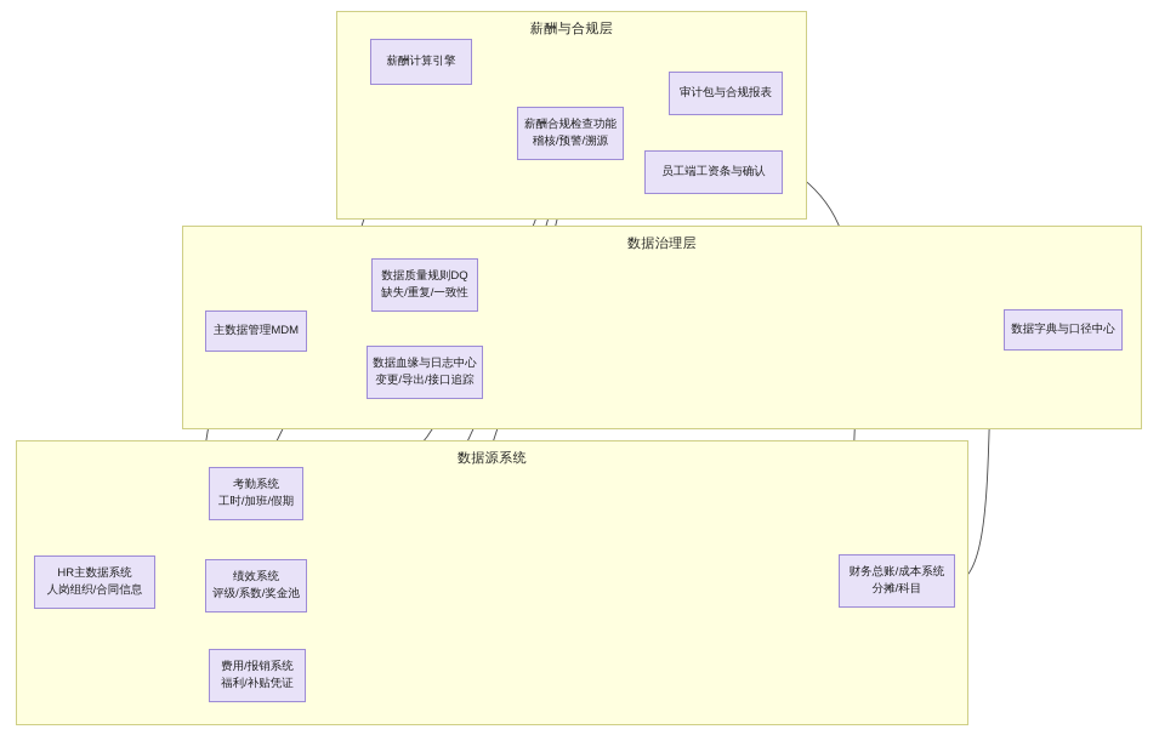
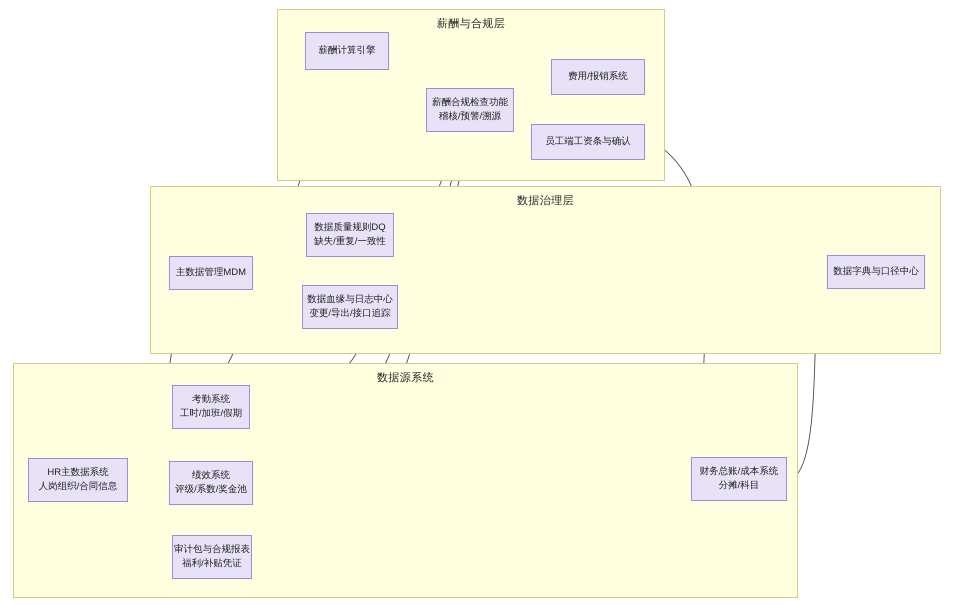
  薪酬与合规层
  数据治理层
  数据源系统
  薪酬计算引擎
  薪酬合规检查功能
  稽核/预警/溯源
- 审计包与合规报表
+ 费用/报销系统
  员工端工资条与确认
  主数据管理MDM
  数据质量规则DQ
  缺失/重复/一致性
  数据血缘与日志中心
  变更/导出/接口追踪
  数据字典与口径中心
  HR主数据系统
  人岗组织/合同信息
  考勤系统
  工时/加班/假期
  绩效系统
  评级/系数/奖金池
- 费用/报销系统
+ 审计包与合规报表
  福利/补贴凭证
  财务总账/成本系统
  分摊/科目
